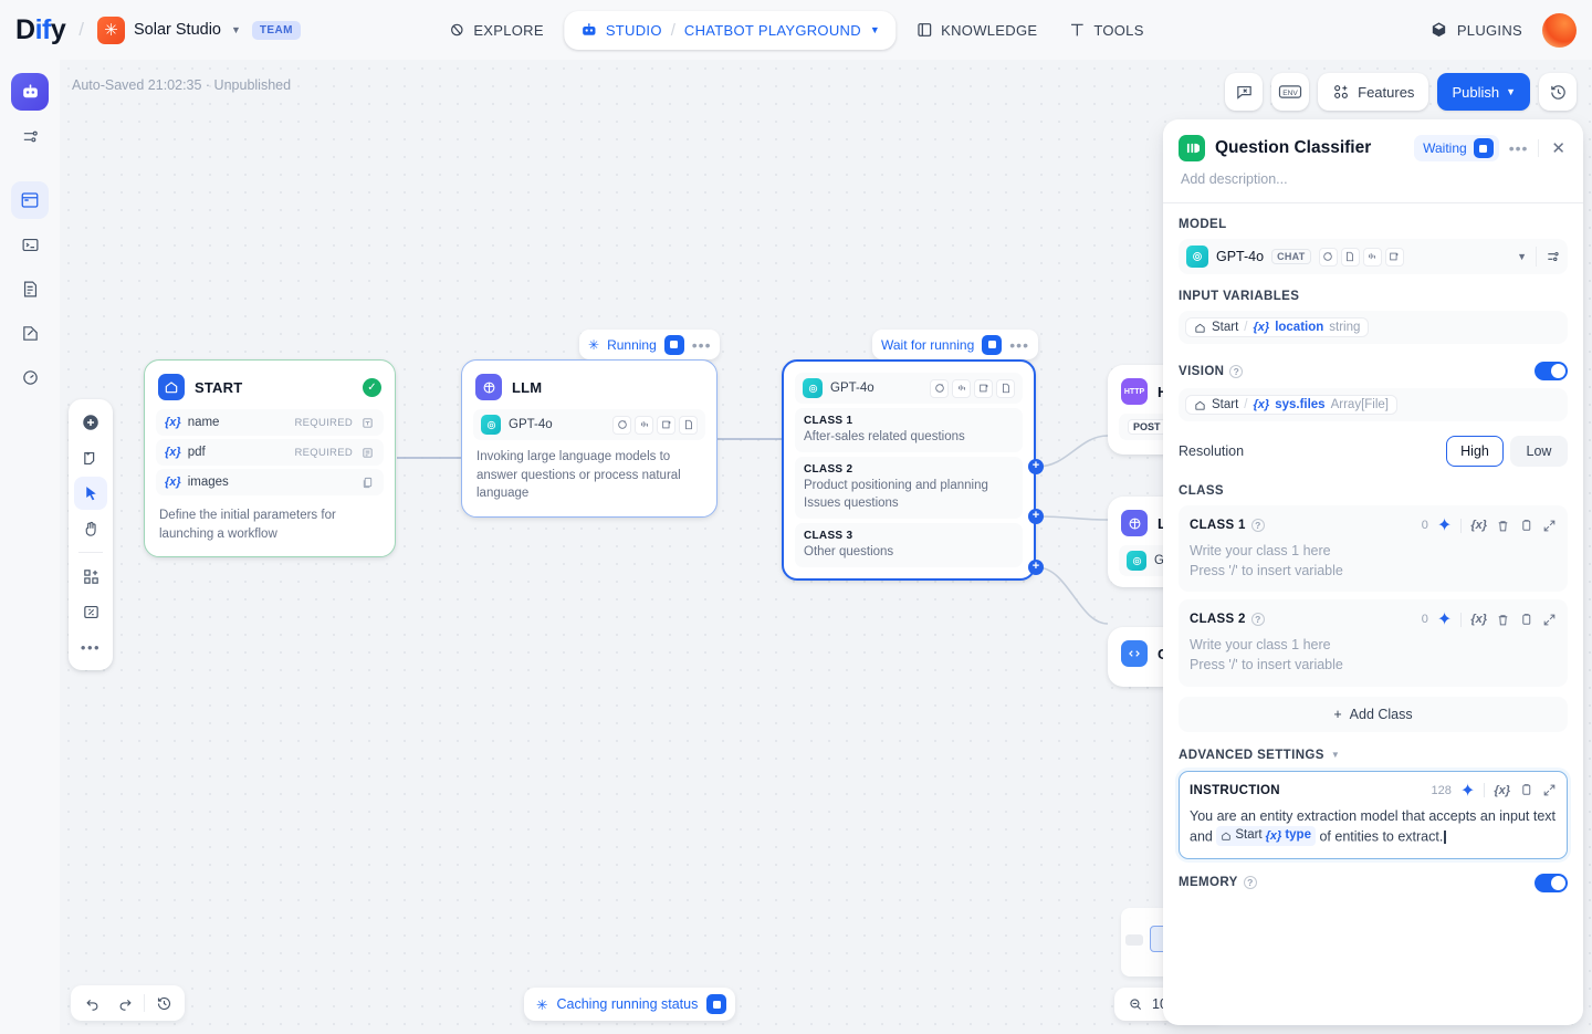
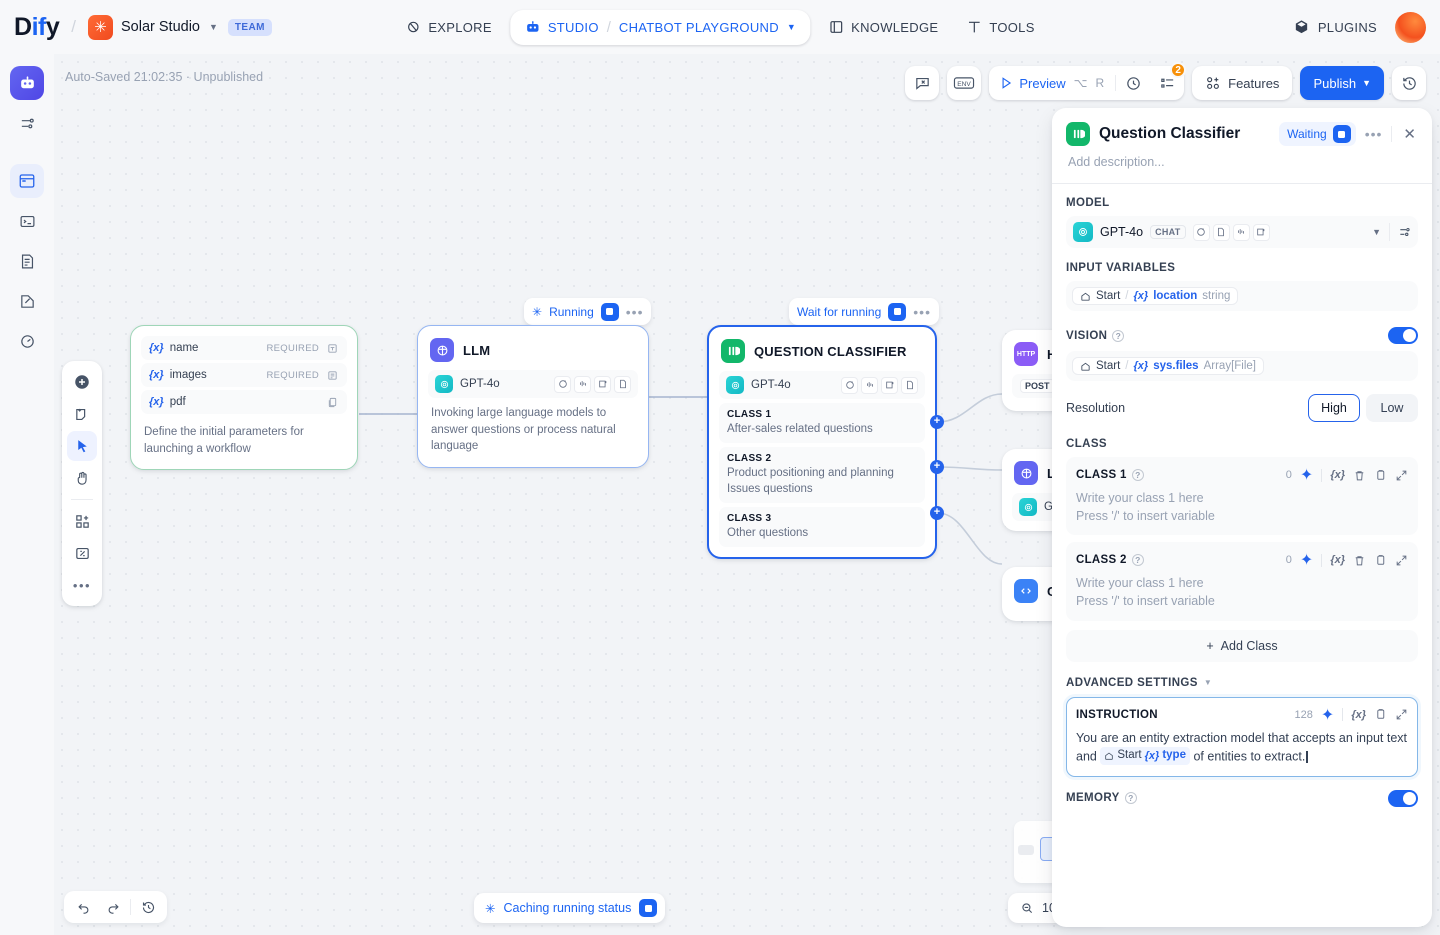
  Dify
  /
  ✳
  Solar Studio
  ▼
  TEAM
  EXPLORE
  STUDIO
  /
  CHATBOT PLAYGROUND
  ▼
  KNOWLEDGE
  TOOLS
  PLUGINS
  Auto-Saved 21:02:35 · Unpublished
+ Preview
+ ⌥
+ R
+ 2
  Features
  Publish
  ▼
  •••
- START
- ✓
  {x}
  name
  REQUIRED
  {x}
- pdf
+ images
  REQUIRED
  {x}
- images
+ pdf
  Define the initial parameters for launching a workflow
  ✳
  Running
  •••
  LLM
  GPT-4o
  Invoking large language models to answer questions or process natural language
  Wait for running
  •••
+ QUESTION CLASSIFIER
  GPT-4o
  CLASS 1
  After-sales related questions
  CLASS 2
  Product positioning and planning Issues questions
  CLASS 3
  Other questions
  +
  +
  +
  POST
  ✳
  Caching running status
  Question Classifier
  Waiting
  •••
  ✕
  Add description...
  MODEL
  GPT-4o
  CHAT
  ▼
  INPUT VARIABLES
  Start
  /
  {x}
  location
  string
  VISION
  ?
  Start
  /
  {x}
  sys.files
  Array[File]
  Resolution
  High
  Low
  CLASS
  CLASS 1
  ?
  0
  ✦
  {x}
  Write your class 1 here
  Press '/' to insert variable
  CLASS 2
  ?
  0
  ✦
  {x}
  Write your class 1 here
  Press '/' to insert variable
  +
  Add Class
  ADVANCED SETTINGS
  ▼
  INSTRUCTION
  128
  ✦
  {x}
  You are an entity extraction model that accepts an input text and
  Start
  {x}
  type
  of entities to extract.
  MEMORY
  ?
